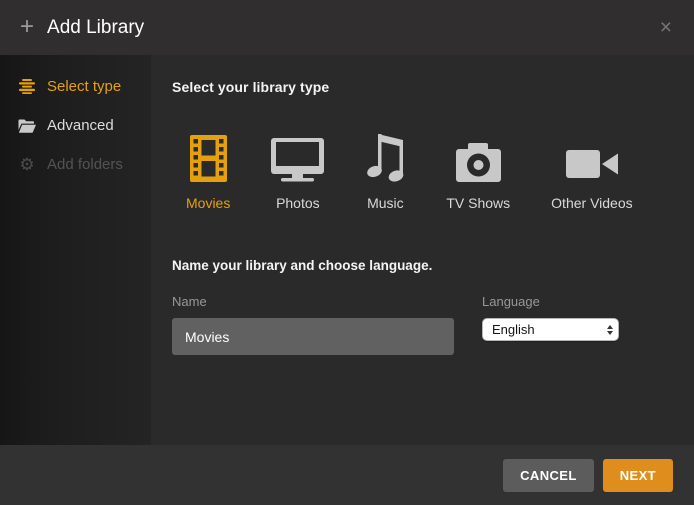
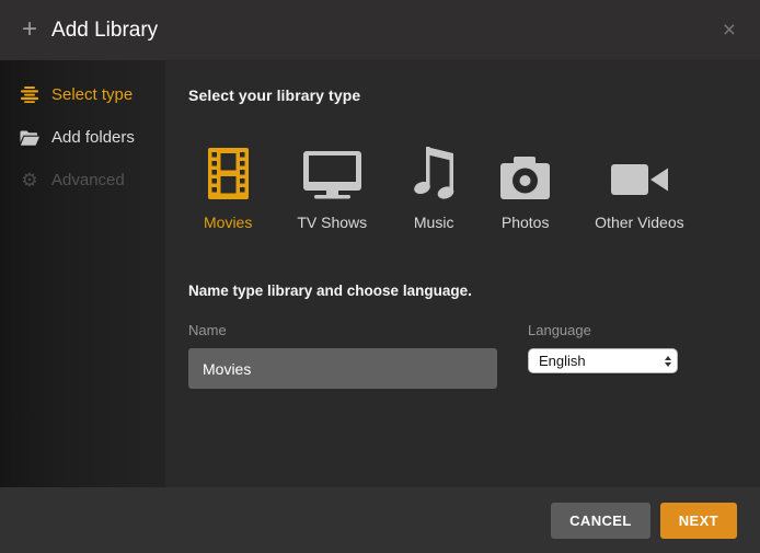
  +
  Add Library
  ×
  Select type
- Advanced
+ Add folders
  ⚙
- Add folders
+ Advanced
  Select your library type
  Movies
- Photos
+ TV Shows
  Music
- TV Shows
+ Photos
  Other Videos
- Name your library and choose language.
+ Name type library and choose language.
  Name
  Movies
  Language
  English
  CANCEL
  NEXT
